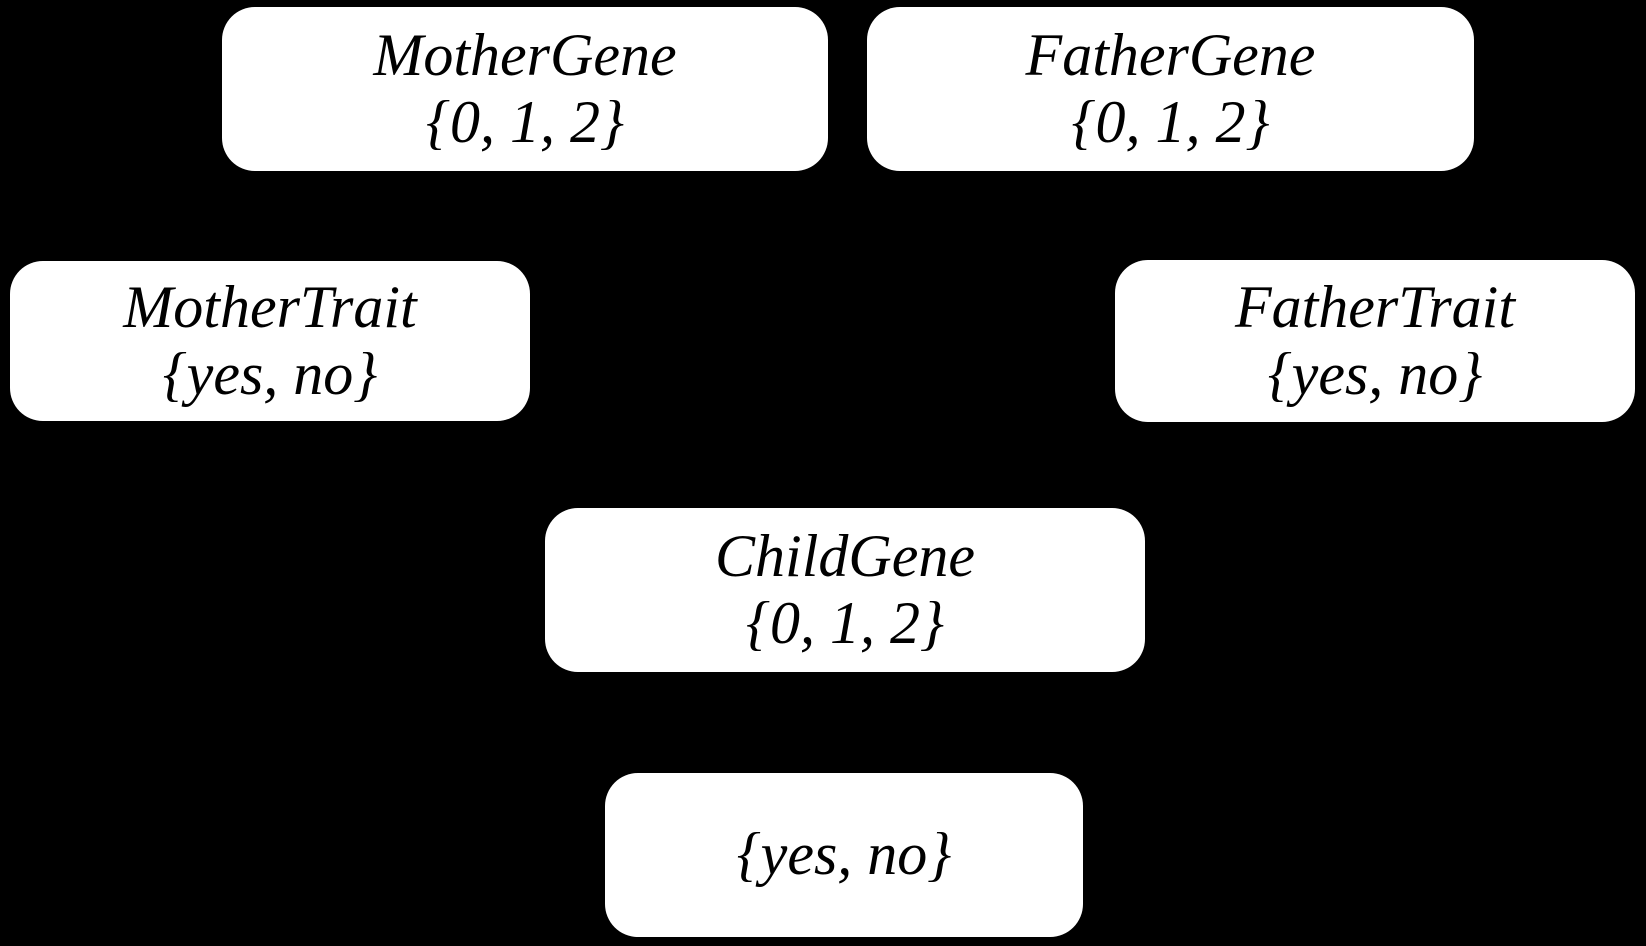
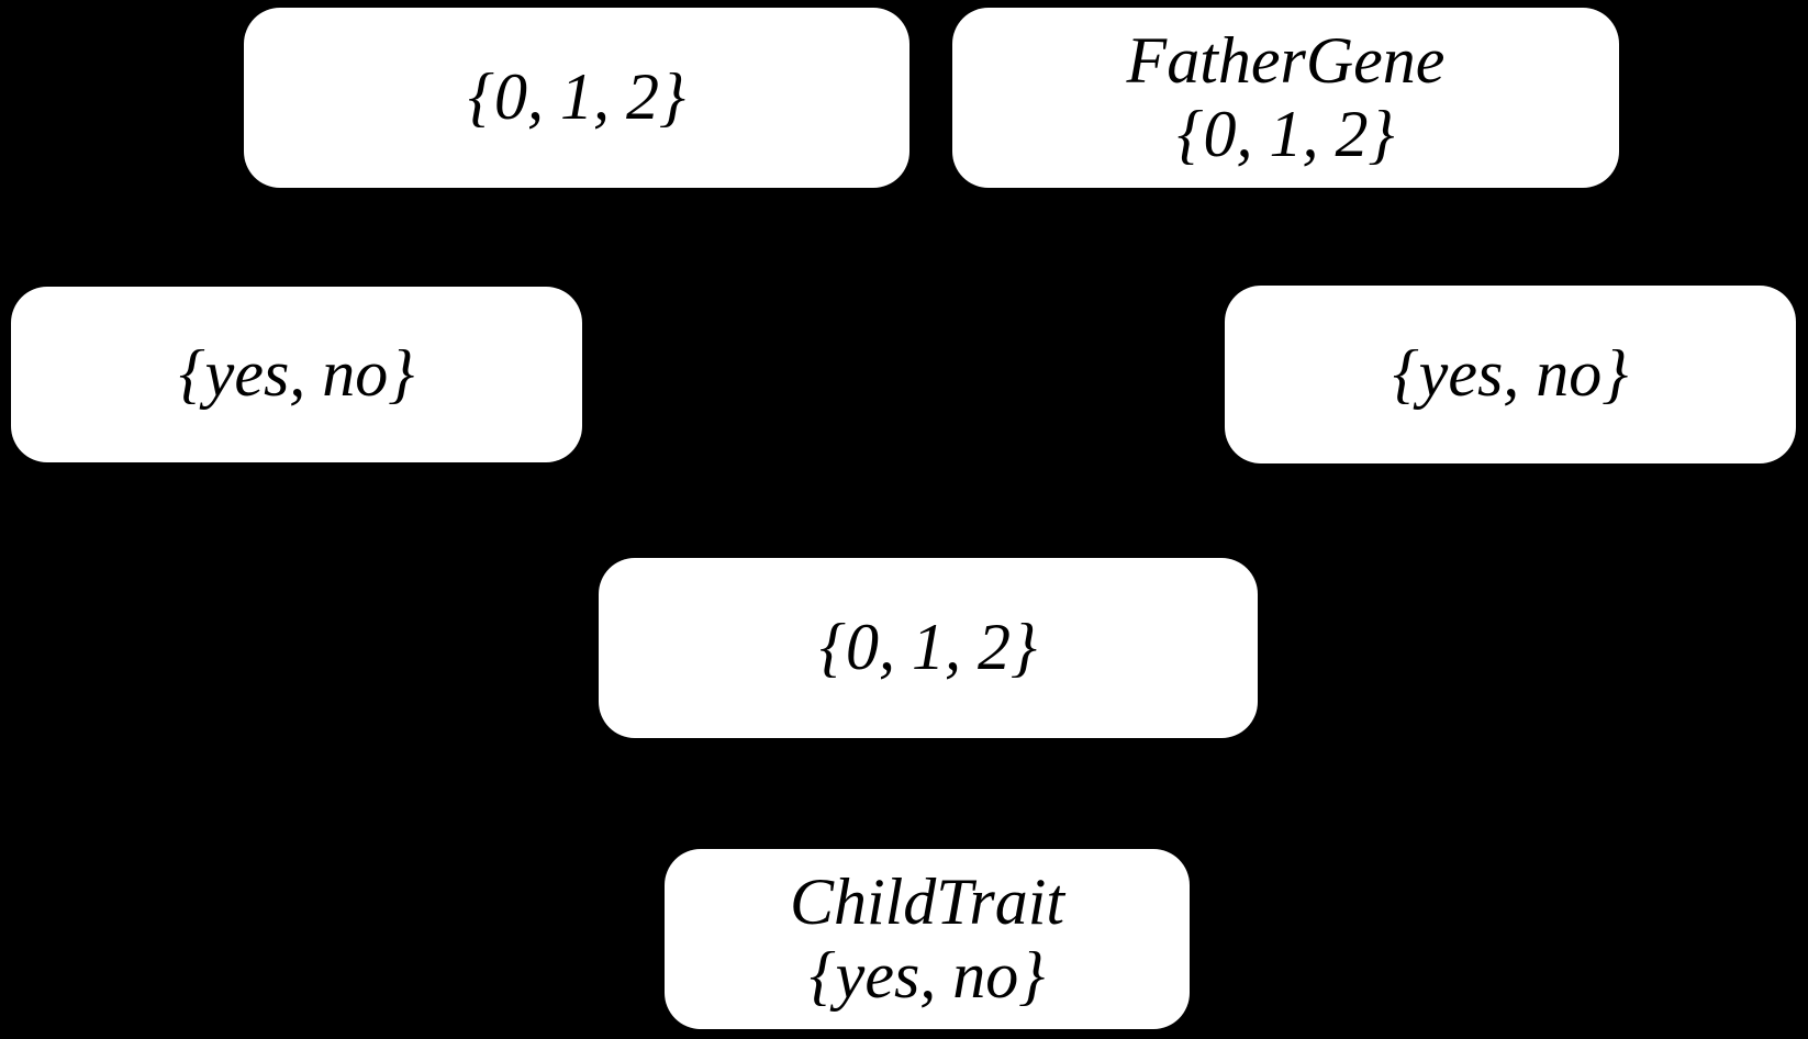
- MotherGene
  {0, 1, 2}
  FatherGene
  {0, 1, 2}
- MotherTrait
  {yes, no}
- FatherTrait
  {yes, no}
- ChildGene
  {0, 1, 2}
+ ChildTrait
  {yes, no}
